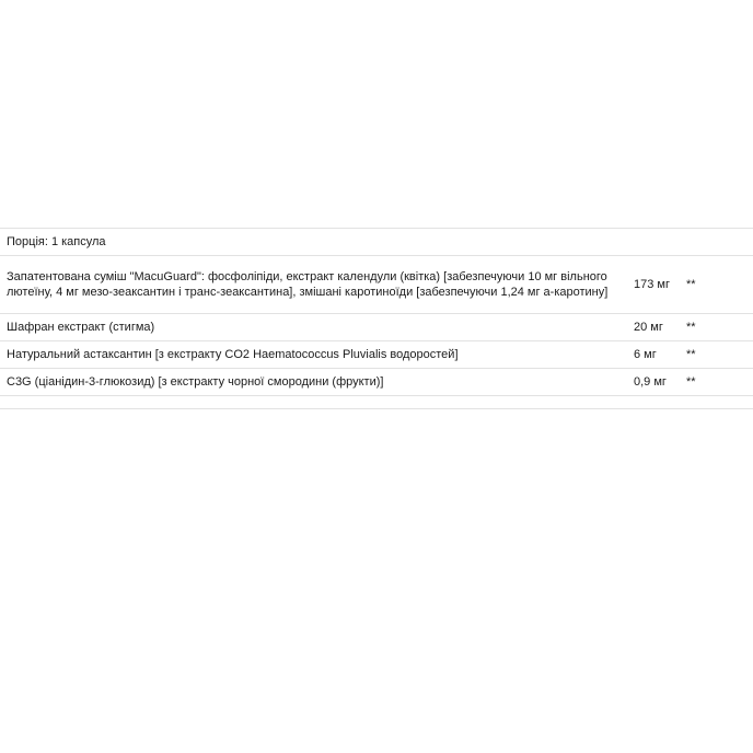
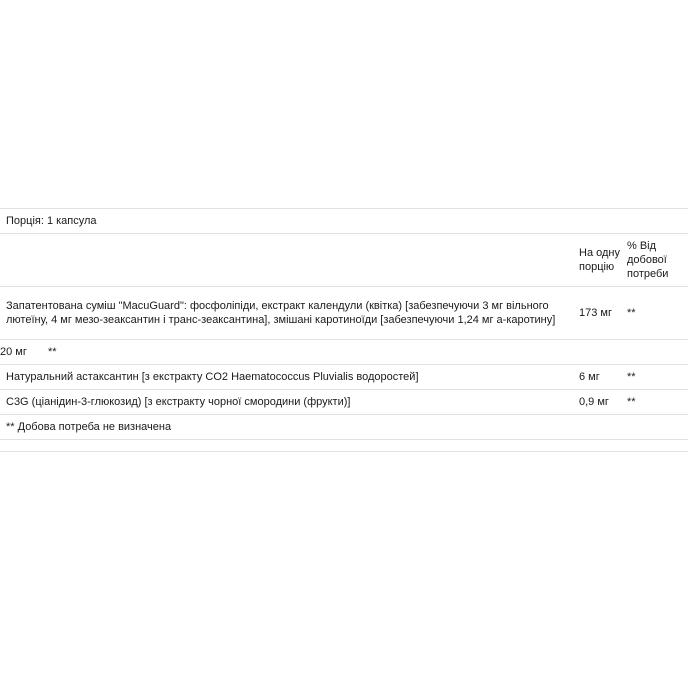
  Порція: 1 капсула
+ На одну порцію
+ % Від добової потреби
- Запатентована суміш "MacuGuard": фосфоліпіди, екстракт календули (квітка) [забезпечуючи 10 мг вільного лютеїну, 4 мг мезо-зеаксантин і транс-зеаксантина], змішані каротиноїди [забезпечуючи 1,24 мг а-каротину]
+ Запатентована суміш "MacuGuard": фосфоліпіди, екстракт календули (квітка) [забезпечуючи 3 мг вільного лютеїну, 4 мг мезо-зеаксантин і транс-зеаксантина], змішані каротиноїди [забезпечуючи 1,24 мг а-каротину]
  173 мг
  **
- Шафран екстракт (стигма)
  20 мг
  **
  Натуральний астаксантин [з екстракту CO2 Haematococcus Pluvialis водоростей]
  6 мг
  **
  C3G (ціанідин-3-глюкозид) [з екстракту чорної смородини (фрукти)]
  0,9 мг
  **
+ ** Добова потреба не визначена
